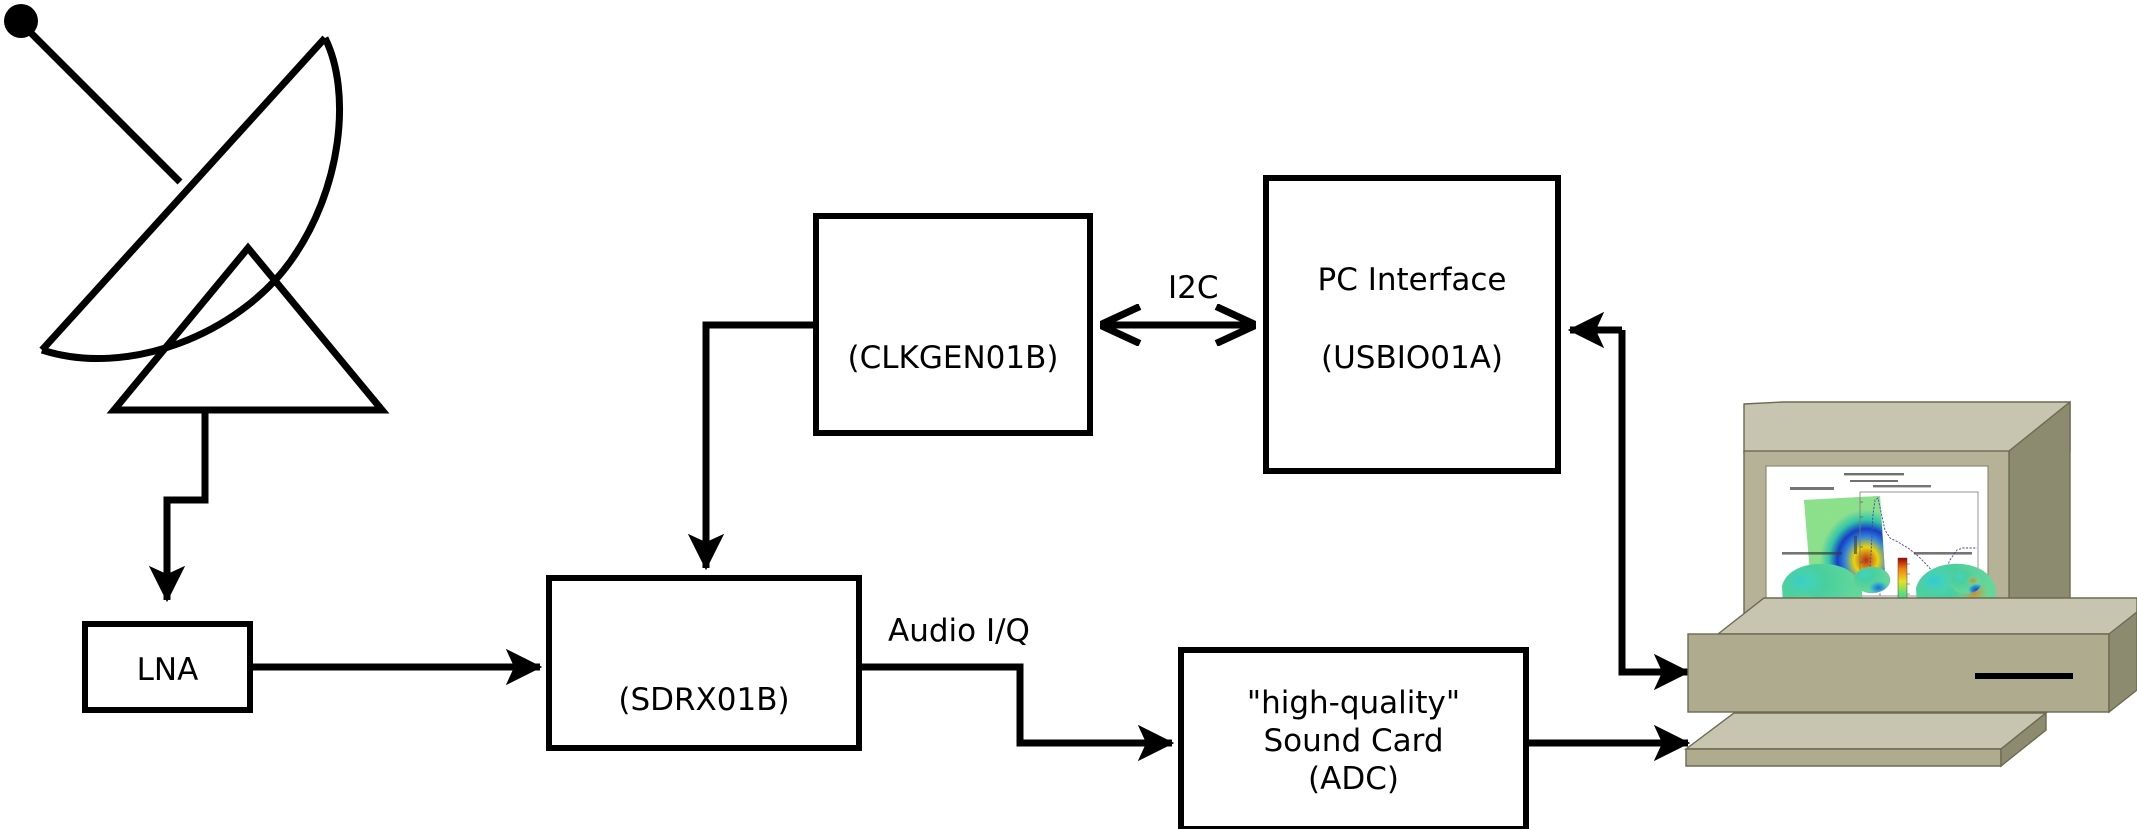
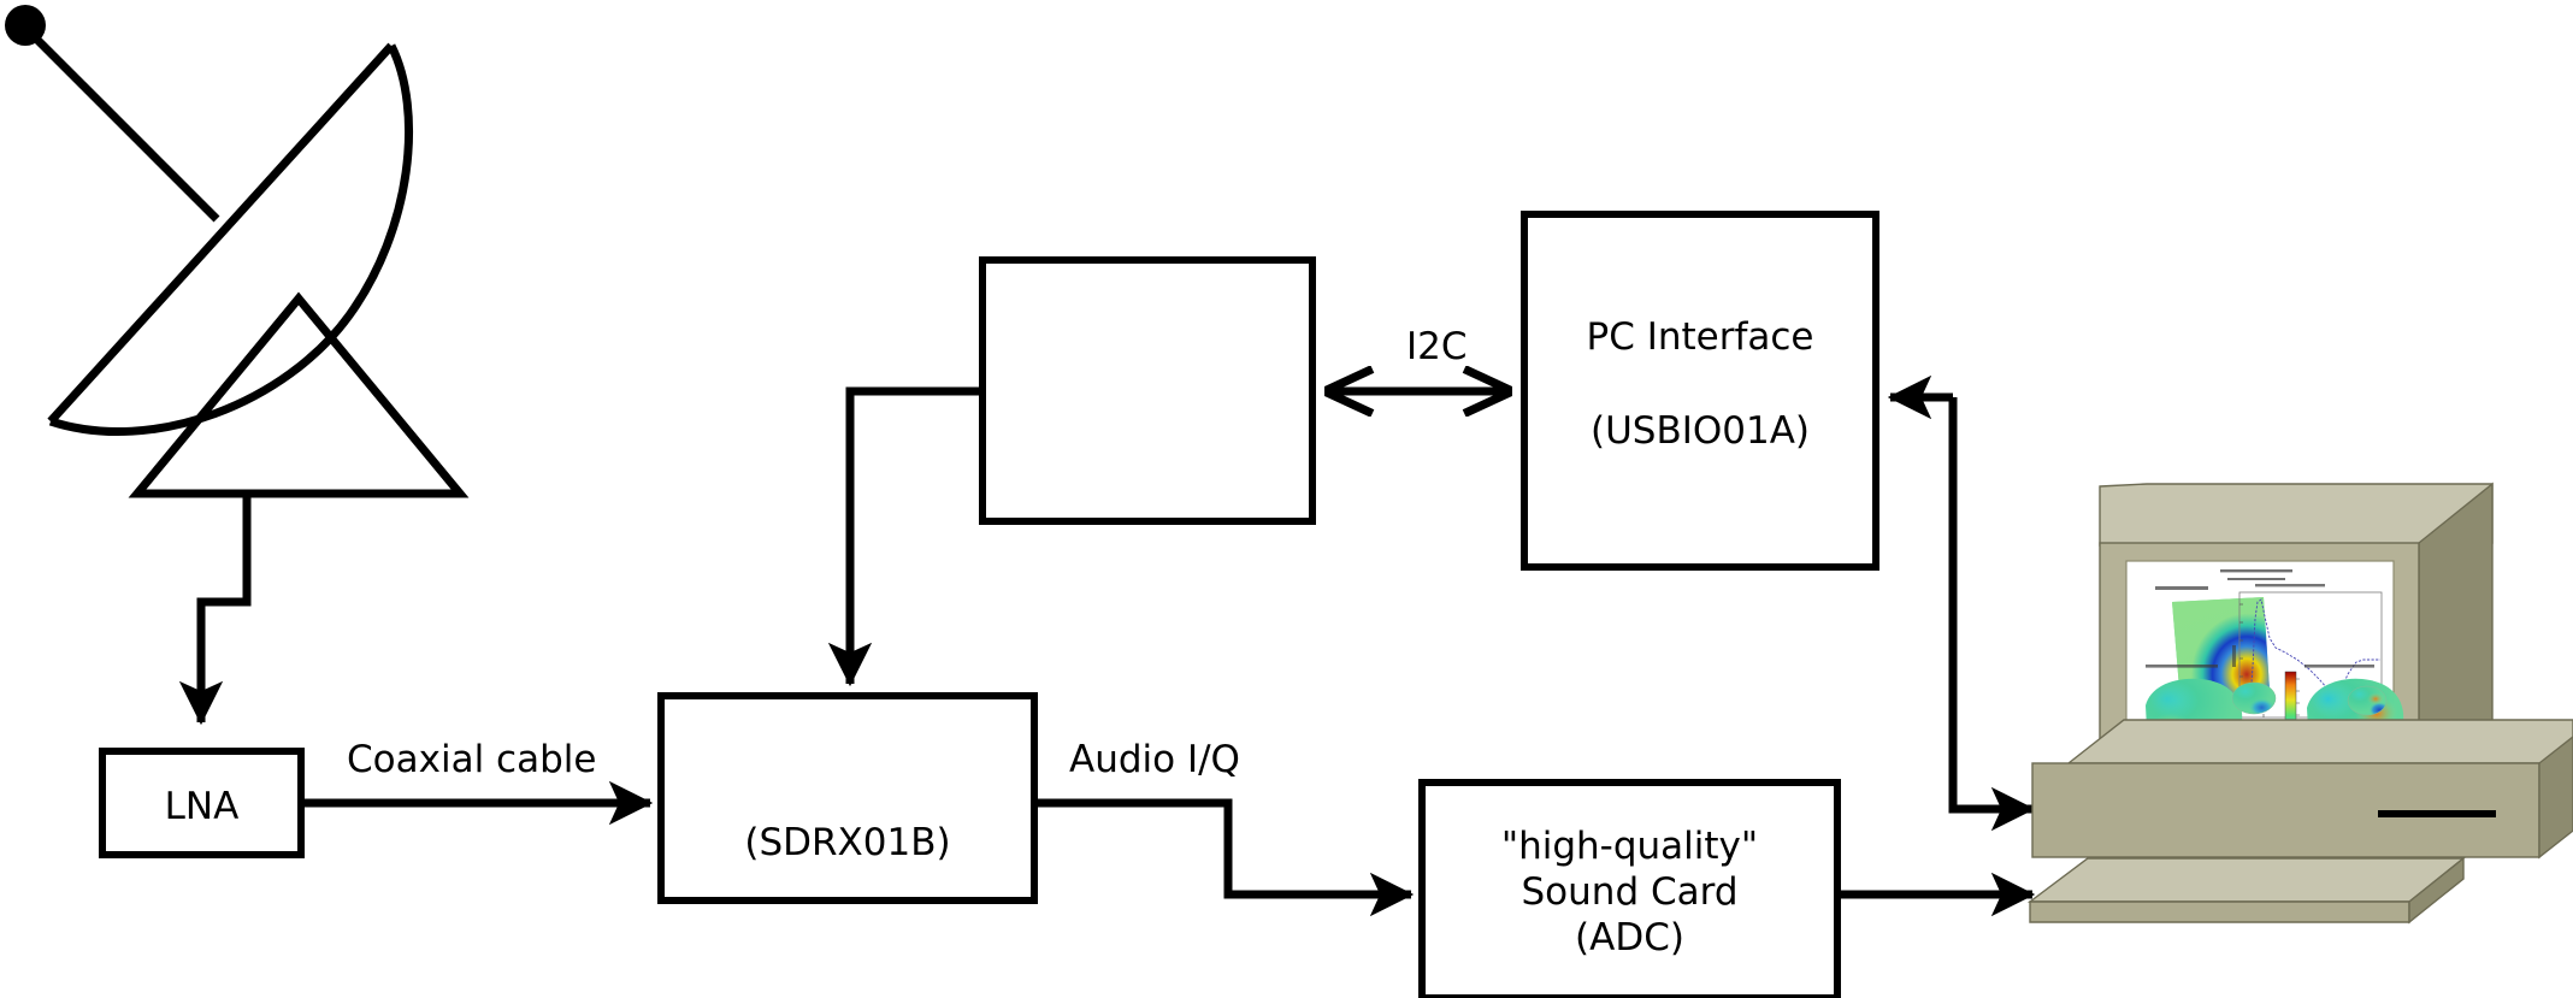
  LNA
  (SDRX01B)
- (CLKGEN01B)
  PC Interface
  (USBIO01A)
  "high-quality"
  Sound Card
  (ADC)
+ Coaxial cable
  Audio I/Q
  I2C
